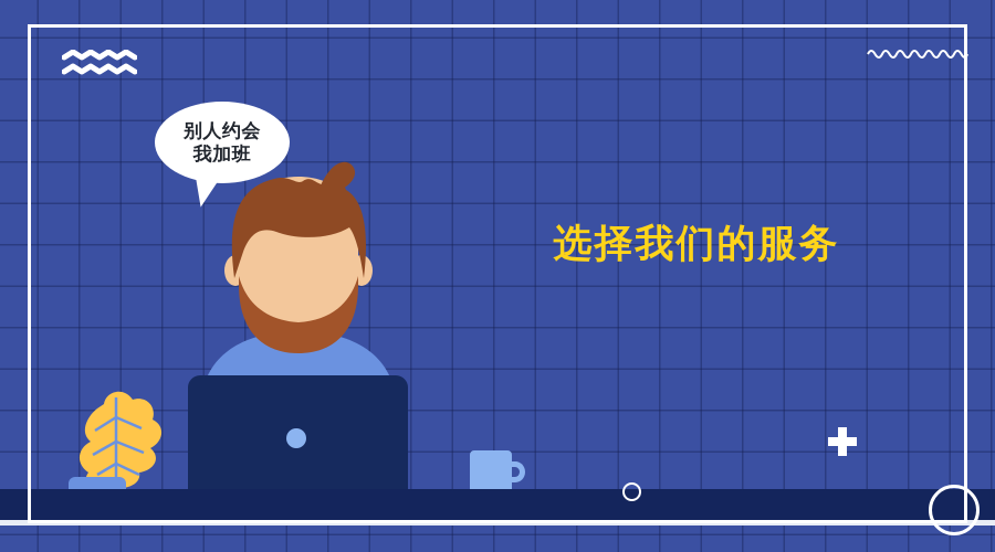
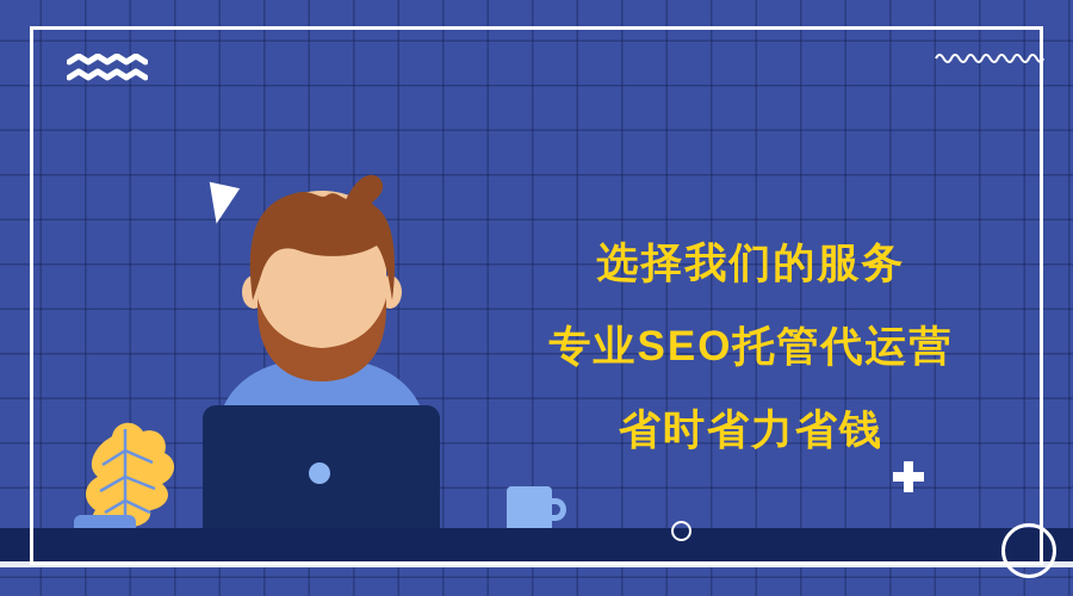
- 别人约会
- 我加班
  选择我们的服务
+ 专业SEO托管代运营
+ 省时省力省钱
